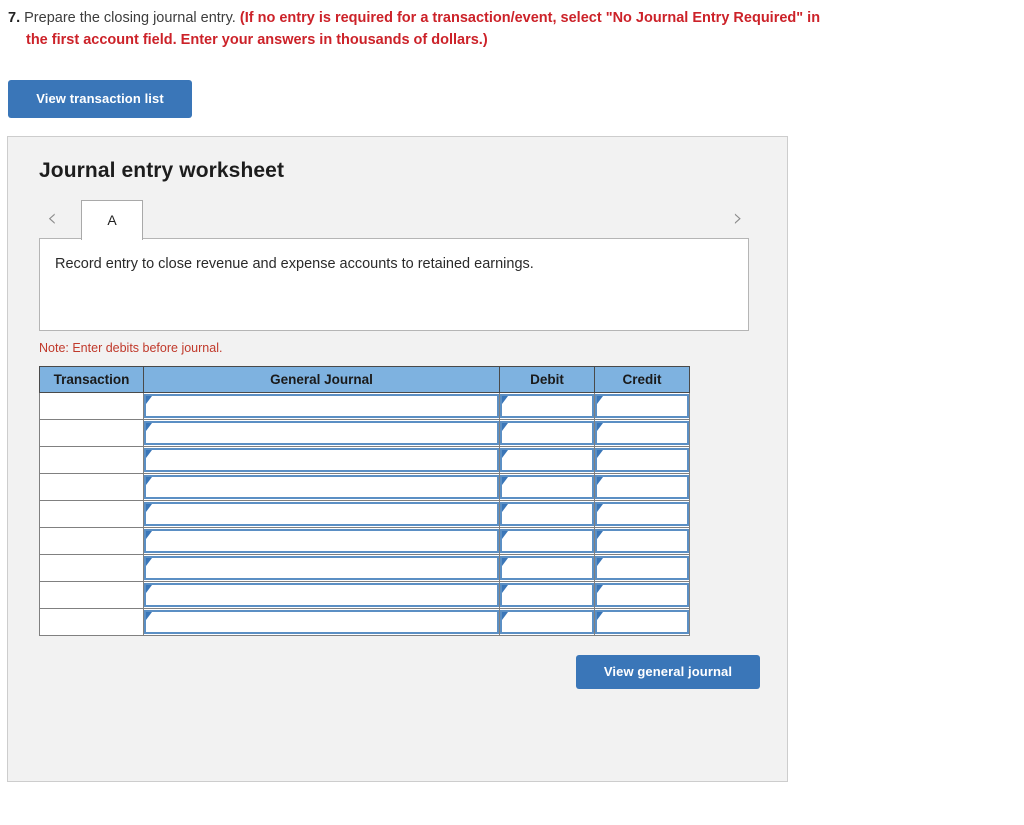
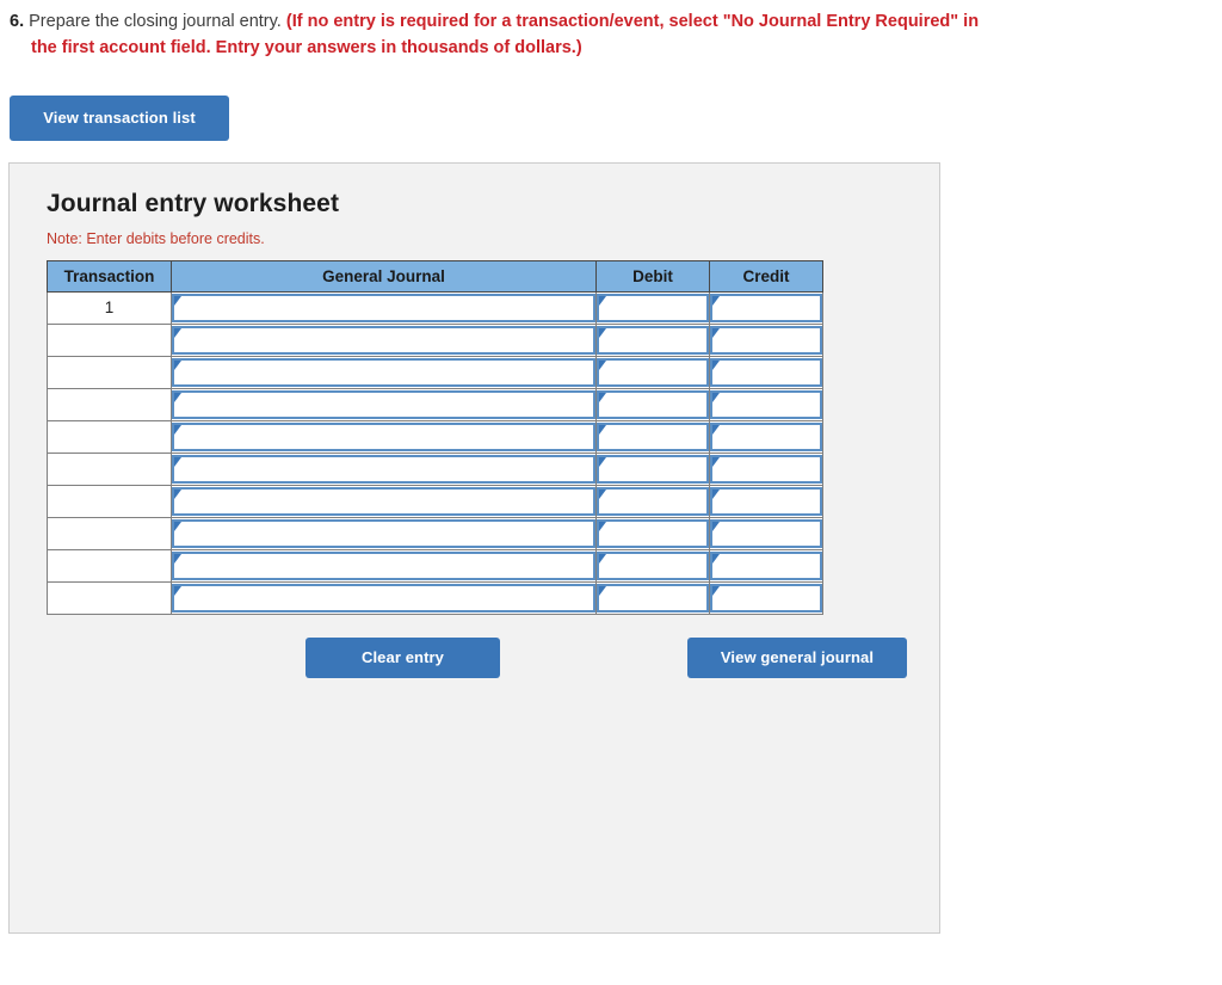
- 7. Prepare the closing journal entry. (If no entry is required for a transaction/event, select "No Journal Entry Required" in
+ 6. Prepare the closing journal entry. (If no entry is required for a transaction/event, select "No Journal Entry Required" in
- the first account field. Enter your answers in thousands of dollars.)
+ the first account field. Entry your answers in thousands of dollars.)
  View transaction list
  Journal entry worksheet
- ‹
- A
- ›
- Record entry to close revenue and expense accounts to retained earnings.
- Note: Enter debits before journal.
+ Note: Enter debits before credits.
  Transaction	General Journal	Debit	Credit
+ 1
+ Clear entry
  View general journal
